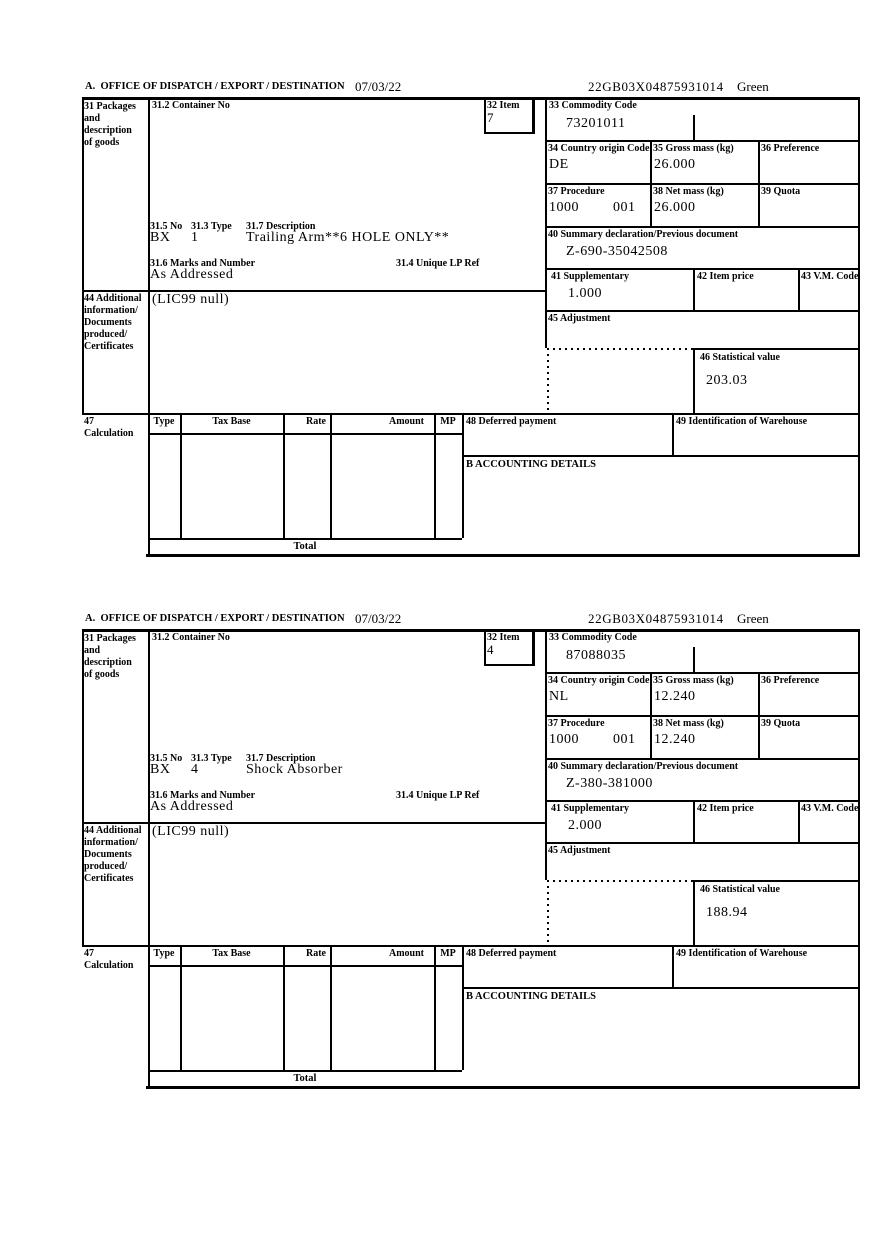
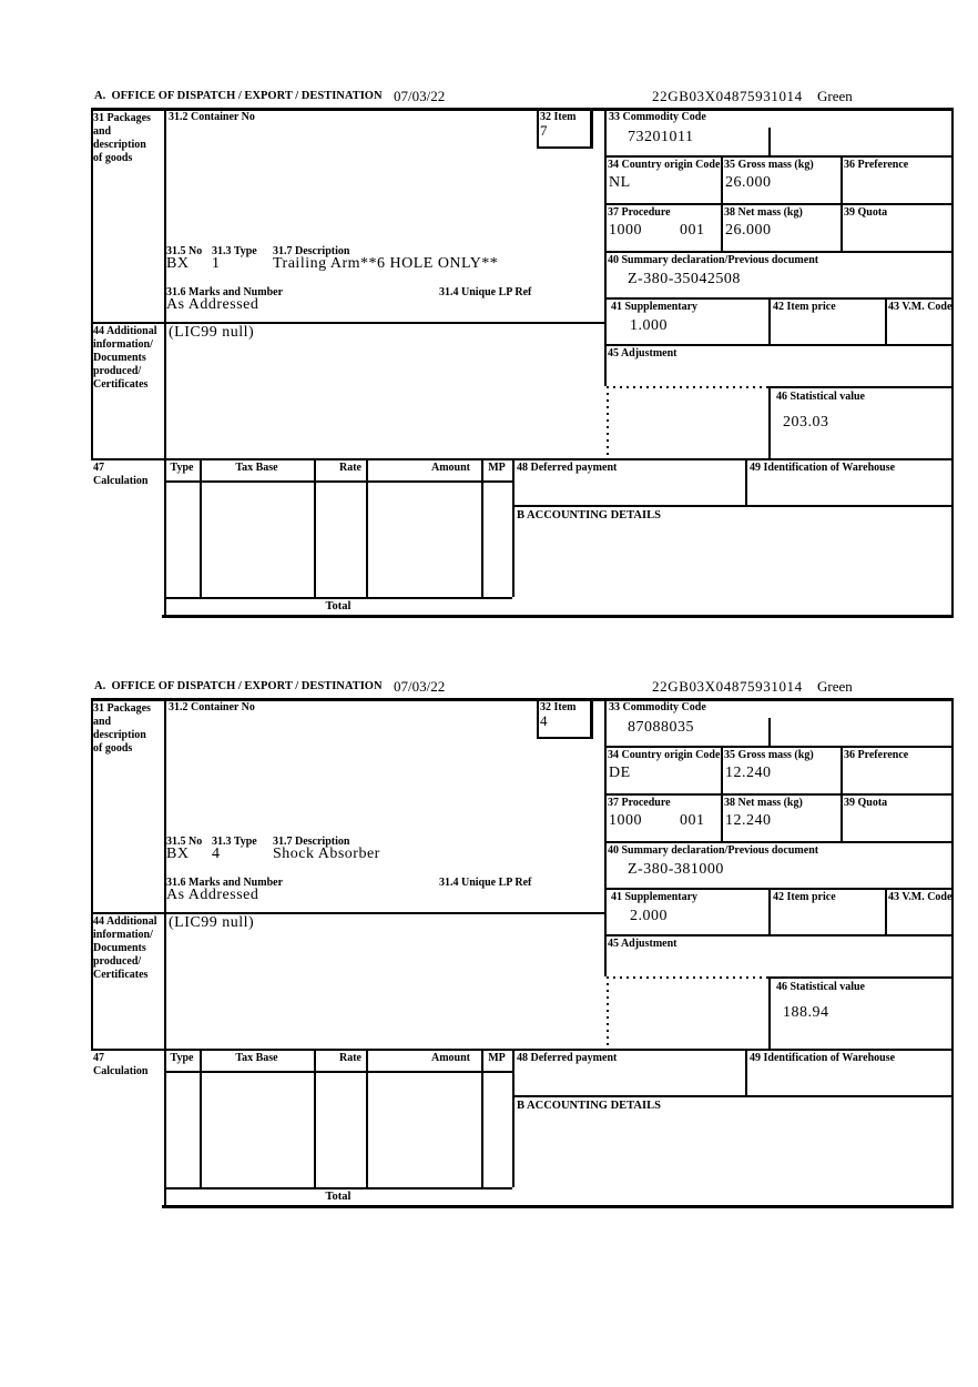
  A. OFFICE OF DISPATCH / EXPORT / DESTINATION
  07/03/22
  22GB03X04875931014
  Green
  31 Packages and description of goods
  44 Additional information/ Documents produced/ Certificates
  47 Calculation
  31.2 Container No
  32 Item
  7
  31.5 No
  31.3 Type
  31.7 Description
  BX
  1
  Trailing Arm**6 HOLE ONLY**
  31.6 Marks and Number
  31.4 Unique LP Ref
  As Addressed
  (LIC99 null)
  33 Commodity Code
  73201011
  34 Country origin Code
- DE
+ NL
  35 Gross mass (kg)
  26.000
  36 Preference
  37 Procedure
  1000
  001
  38 Net mass (kg)
  26.000
  39 Quota
  40 Summary declaration/Previous document
- Z-690-35042508
+ Z-380-35042508
  41 Supplementary
  1.000
  42 Item price
  43 V.M. Code
  45 Adjustment
  46 Statistical value
  203.03
  Type
  Tax Base
  Rate
  Amount
  MP
  48 Deferred payment
  49 Identification of Warehouse
  B ACCOUNTING DETAILS
  Total
  A. OFFICE OF DISPATCH / EXPORT / DESTINATION
  07/03/22
  22GB03X04875931014
  Green
  31 Packages and description of goods
  44 Additional information/ Documents produced/ Certificates
  47 Calculation
  31.2 Container No
  32 Item
  4
  31.5 No
  31.3 Type
  31.7 Description
  BX
  4
  Shock Absorber
  31.6 Marks and Number
  31.4 Unique LP Ref
  As Addressed
  (LIC99 null)
  33 Commodity Code
  87088035
  34 Country origin Code
- NL
+ DE
  35 Gross mass (kg)
  12.240
  36 Preference
  37 Procedure
  1000
  001
  38 Net mass (kg)
  12.240
  39 Quota
  40 Summary declaration/Previous document
  Z-380-381000
  41 Supplementary
  2.000
  42 Item price
  43 V.M. Code
  45 Adjustment
  46 Statistical value
  188.94
  Type
  Tax Base
  Rate
  Amount
  MP
  48 Deferred payment
  49 Identification of Warehouse
  B ACCOUNTING DETAILS
  Total
